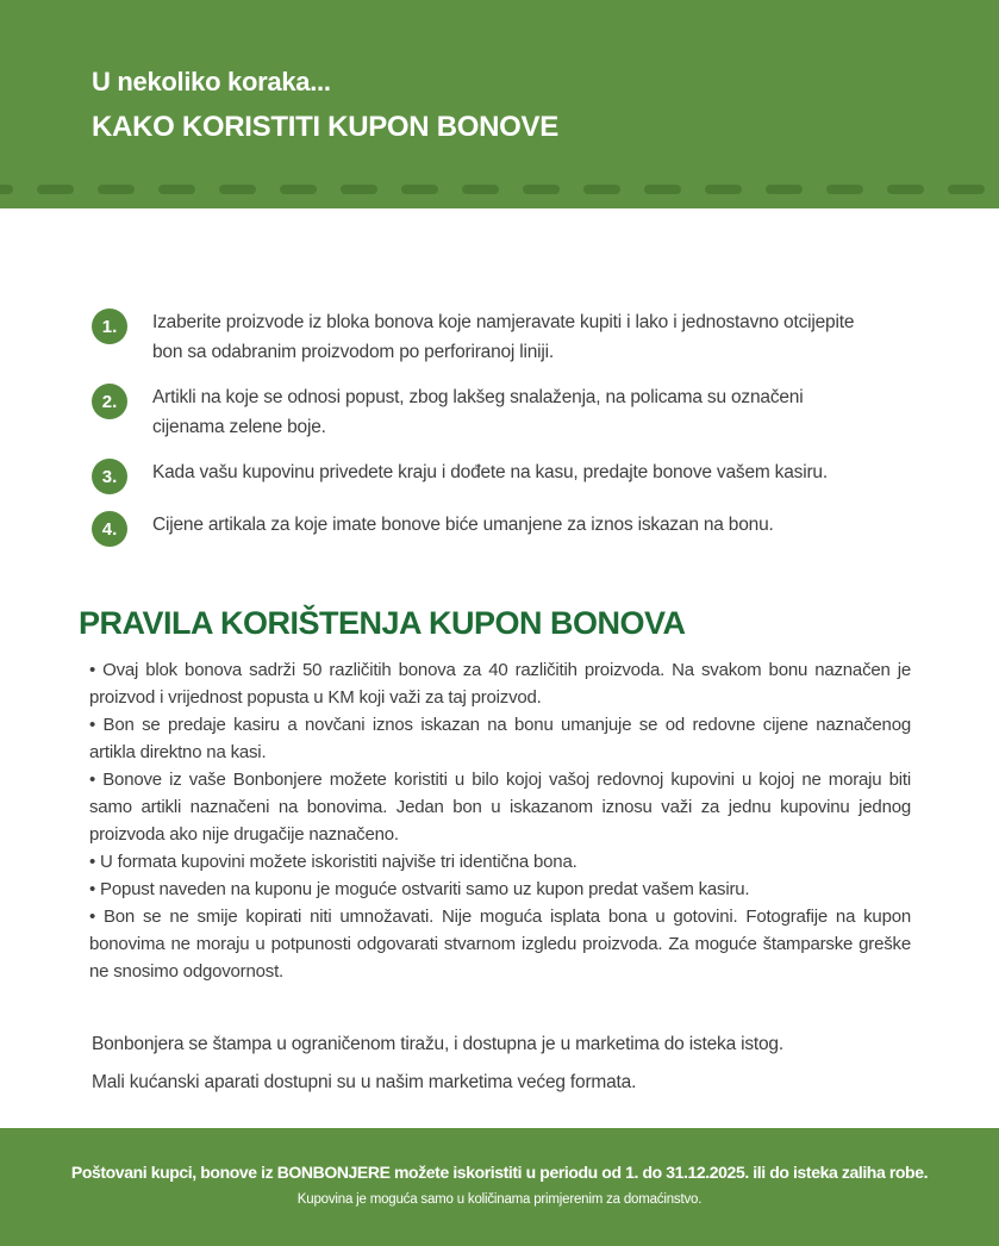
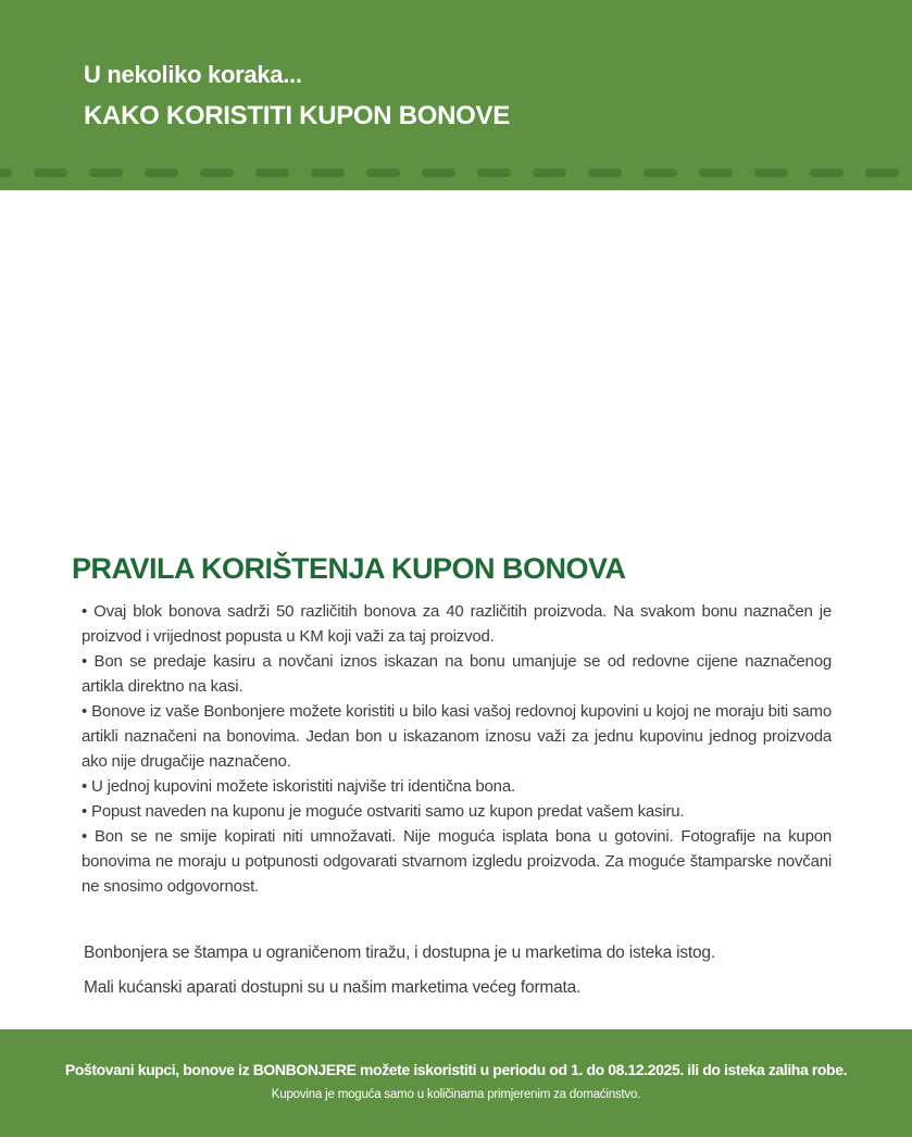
  U nekoliko koraka...
  KAKO KORISTITI KUPON BONOVE
- 1.
- Izaberite proizvode iz bloka bonova koje namjeravate kupiti i lako i jednostavno otcijepite bon sa odabranim proizvodom po perforiranoj liniji.
- 2.
- Artikli na koje se odnosi popust, zbog lakšeg snalaženja, na policama su označeni cijenama zelene boje.
- 3.
- Kada vašu kupovinu privedete kraju i dođete na kasu, predajte bonove vašem kasiru.
- 4.
- Cijene artikala za koje imate bonove biće umanjene za iznos iskazan na bonu.
  PRAVILA KORIŠTENJA KUPON BONOVA
  Ovaj blok bonova sadrži 50 različitih bonova za 40 različitih proizvoda. Na svakom bonu naznačen je proizvod i vrijednost popusta u KM koji važi za taj proizvod.
  Bon se predaje kasiru a novčani iznos iskazan na bonu umanjuje se od redovne cijene naznačenog artikla direktno na kasi.
- Bonove iz vaše Bonbonjere možete koristiti u bilo kojoj vašoj redovnoj kupovini u kojoj ne moraju biti samo artikli naznačeni na bonovima. Jedan bon u iskazanom iznosu važi za jednu kupovinu jednog proizvoda ako nije drugačije naznačeno.
+ Bonove iz vaše Bonbonjere možete koristiti u bilo kasi vašoj redovnoj kupovini u kojoj ne moraju biti samo artikli naznačeni na bonovima. Jedan bon u iskazanom iznosu važi za jednu kupovinu jednog proizvoda ako nije drugačije naznačeno.
- U formata kupovini možete iskoristiti najviše tri identična bona.
+ U jednoj kupovini možete iskoristiti najviše tri identična bona.
  Popust naveden na kuponu je moguće ostvariti samo uz kupon predat vašem kasiru.
- Bon se ne smije kopirati niti umnožavati. Nije moguća isplata bona u gotovini. Fotografije na kupon bonovima ne moraju u potpunosti odgovarati stvarnom izgledu proizvoda. Za moguće štamparske greške ne snosimo odgovornost.
+ Bon se ne smije kopirati niti umnožavati. Nije moguća isplata bona u gotovini. Fotografije na kupon bonovima ne moraju u potpunosti odgovarati stvarnom izgledu proizvoda. Za moguće štamparske novčani ne snosimo odgovornost.
  Bonbonjera se štampa u ograničenom tiražu, i dostupna je u marketima do isteka istog.
  Mali kućanski aparati dostupni su u našim marketima većeg formata.
- Poštovani kupci, bonove iz BONBONJERE možete iskoristiti u periodu od 1. do 31.12.2025. ili do isteka zaliha robe.
+ Poštovani kupci, bonove iz BONBONJERE možete iskoristiti u periodu od 1. do 08.12.2025. ili do isteka zaliha robe.
  Kupovina je moguća samo u količinama primjerenim za domaćinstvo.
